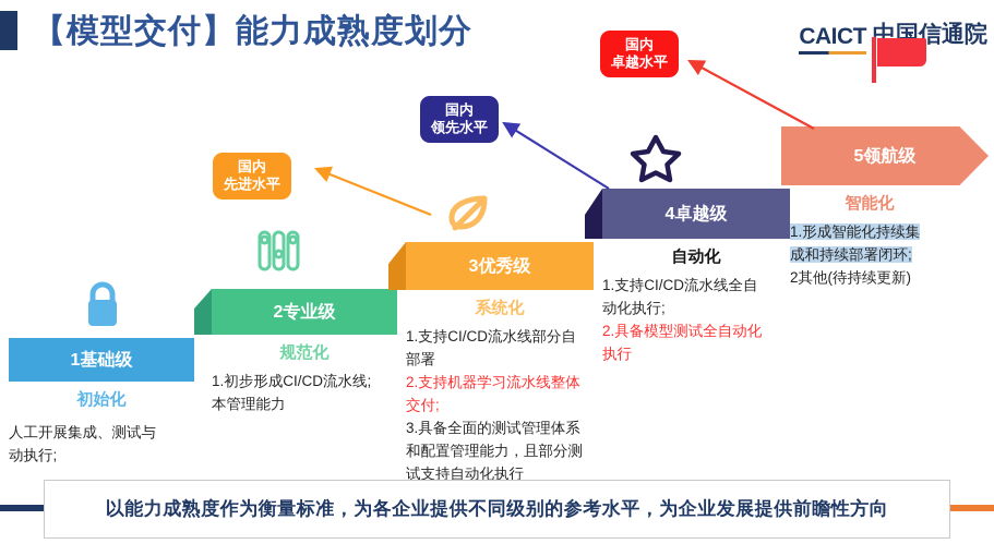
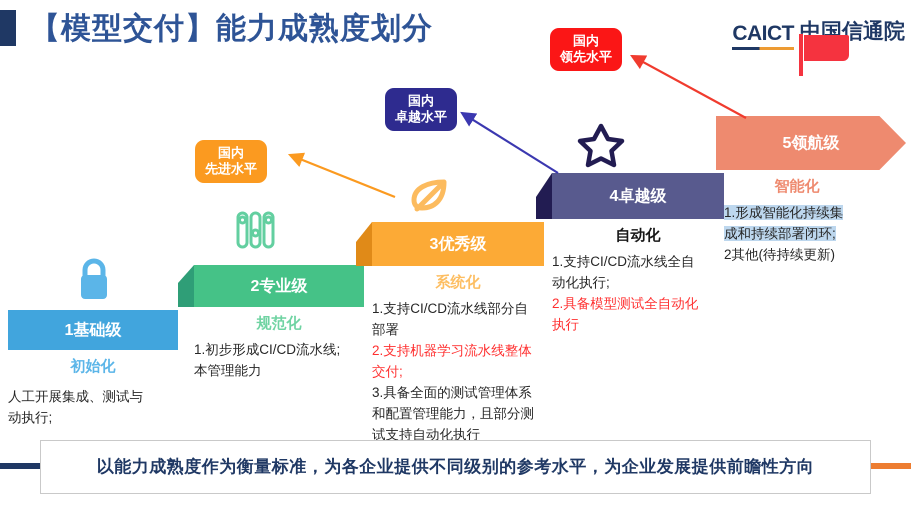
  【模型交付】能力成熟度划分
  CAICT
  中国信通院
  1基础级
  初始化
  人工开展集成、测试与
  动执行;
  2专业级
  规范化
  1.初步形成CI/CD流水线;
  本管理能力
  3优秀级
  系统化
  1.支持CI/CD流水线部分自
  部署
  2.支持机器学习流水线整体
  交付;
  3.具备全面的测试管理体系
  和配置管理能力，且部分测
  试支持自动化执行
  4卓越级
  自动化
  1.支持CI/CD流水线全自
  动化执行;
  2.具备模型测试全自动化
  执行
  5领航级
  智能化
  1.形成智能化持续集
  成和持续部署闭环;
  2其他(待持续更新)
  国内
  先进水平
  国内
- 领先水平
+ 卓越水平
  国内
- 卓越水平
+ 领先水平
  以能力成熟度作为衡量标准，为各企业提供不同级别的参考水平，为企业发展提供前瞻性方向
